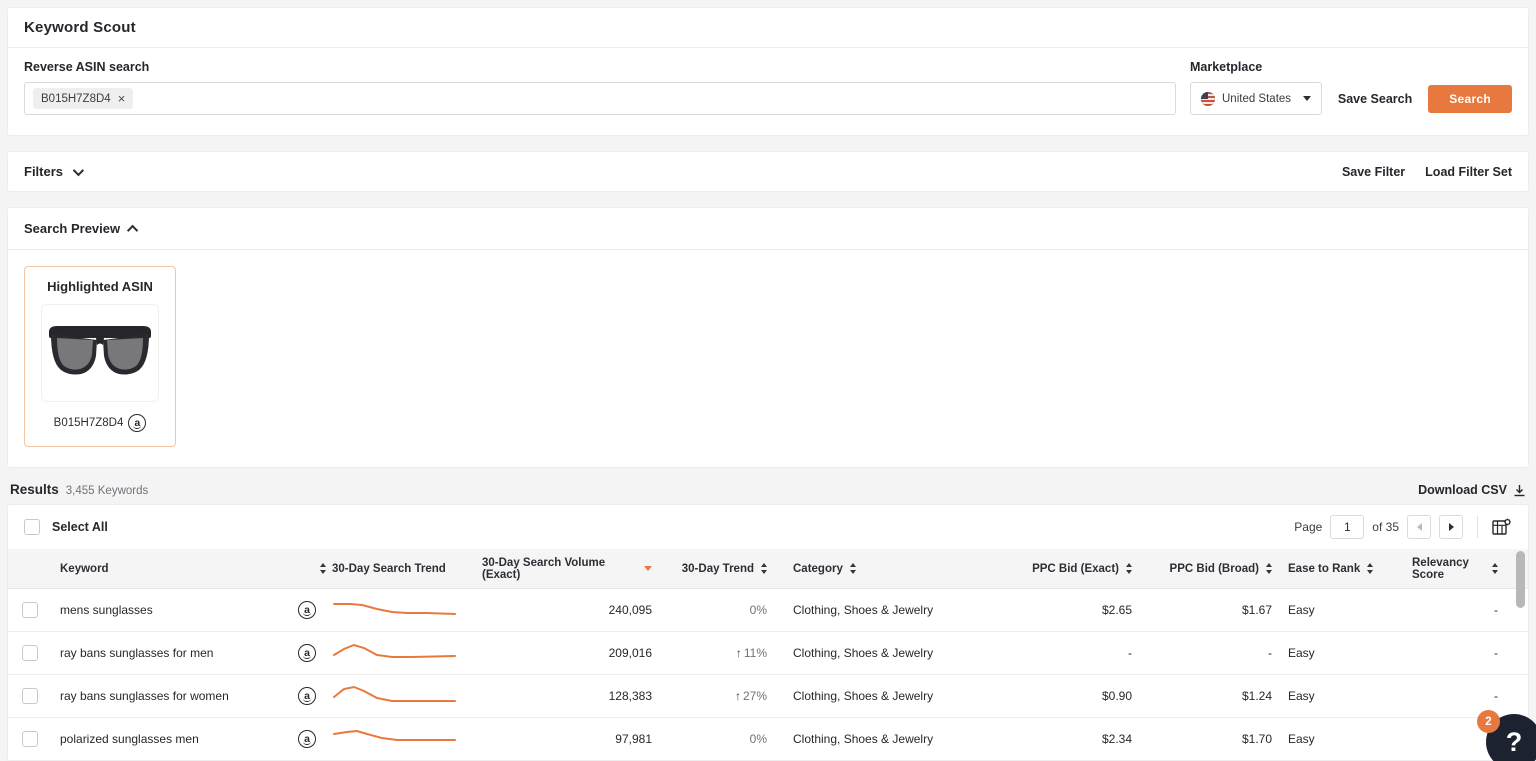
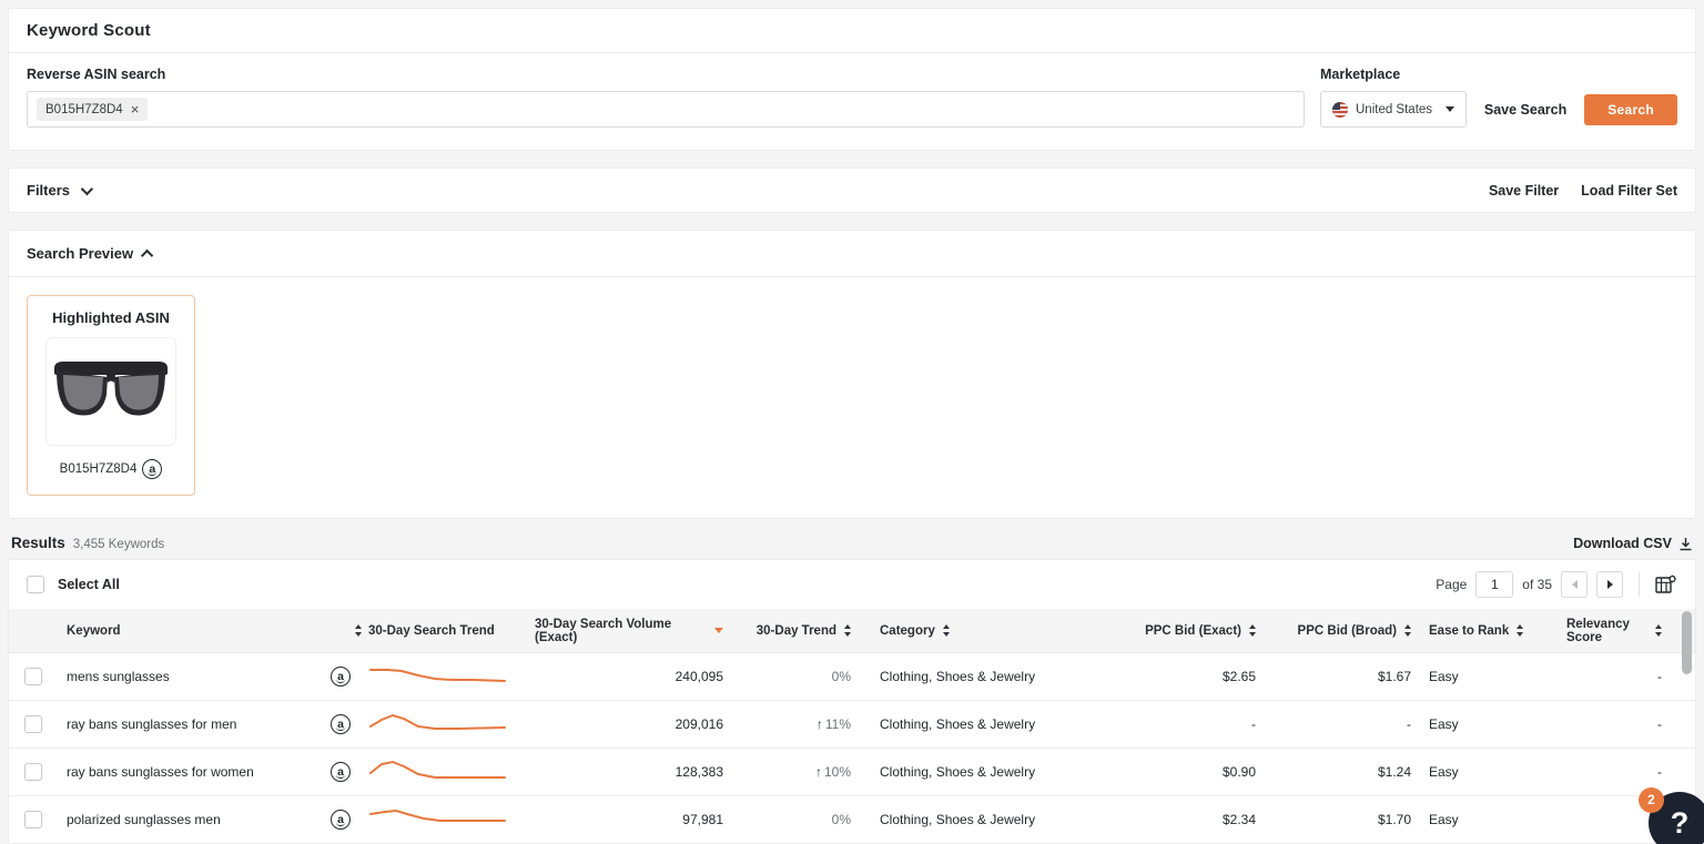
  Keyword Scout
  Reverse ASIN search
  B015H7Z8D4
  ×
  Marketplace
  United States
  Save Search
  Search
  Filters
  Save Filter
  Load Filter Set
  Search Preview
  Highlighted ASIN
  B015H7Z8D4
  a
  Results
  3,455 Keywords
  Download CSV
  Select All
  Page
  1
  of 35
  Keyword
  30-Day Search Trend
  30-Day Search Volume (Exact)
  30-Day Trend
  Category
  PPC Bid (Exact)
  PPC Bid (Broad)
  Ease to Rank
  Relevancy Score
  mens sunglasses
  a
  240,095
  0%
  Clothing, Shoes & Jewelry
  $2.65
  $1.67
  Easy
  -
  ray bans sunglasses for men
  a
  209,016
  ↑
  11%
  Clothing, Shoes & Jewelry
  -
  -
  Easy
  -
  ray bans sunglasses for women
  a
  128,383
  ↑
- 27%
+ 10%
  Clothing, Shoes & Jewelry
  $0.90
  $1.24
  Easy
  -
  polarized sunglasses men
  a
  97,981
  0%
  Clothing, Shoes & Jewelry
  $2.34
  $1.70
  Easy
  2
  ?
